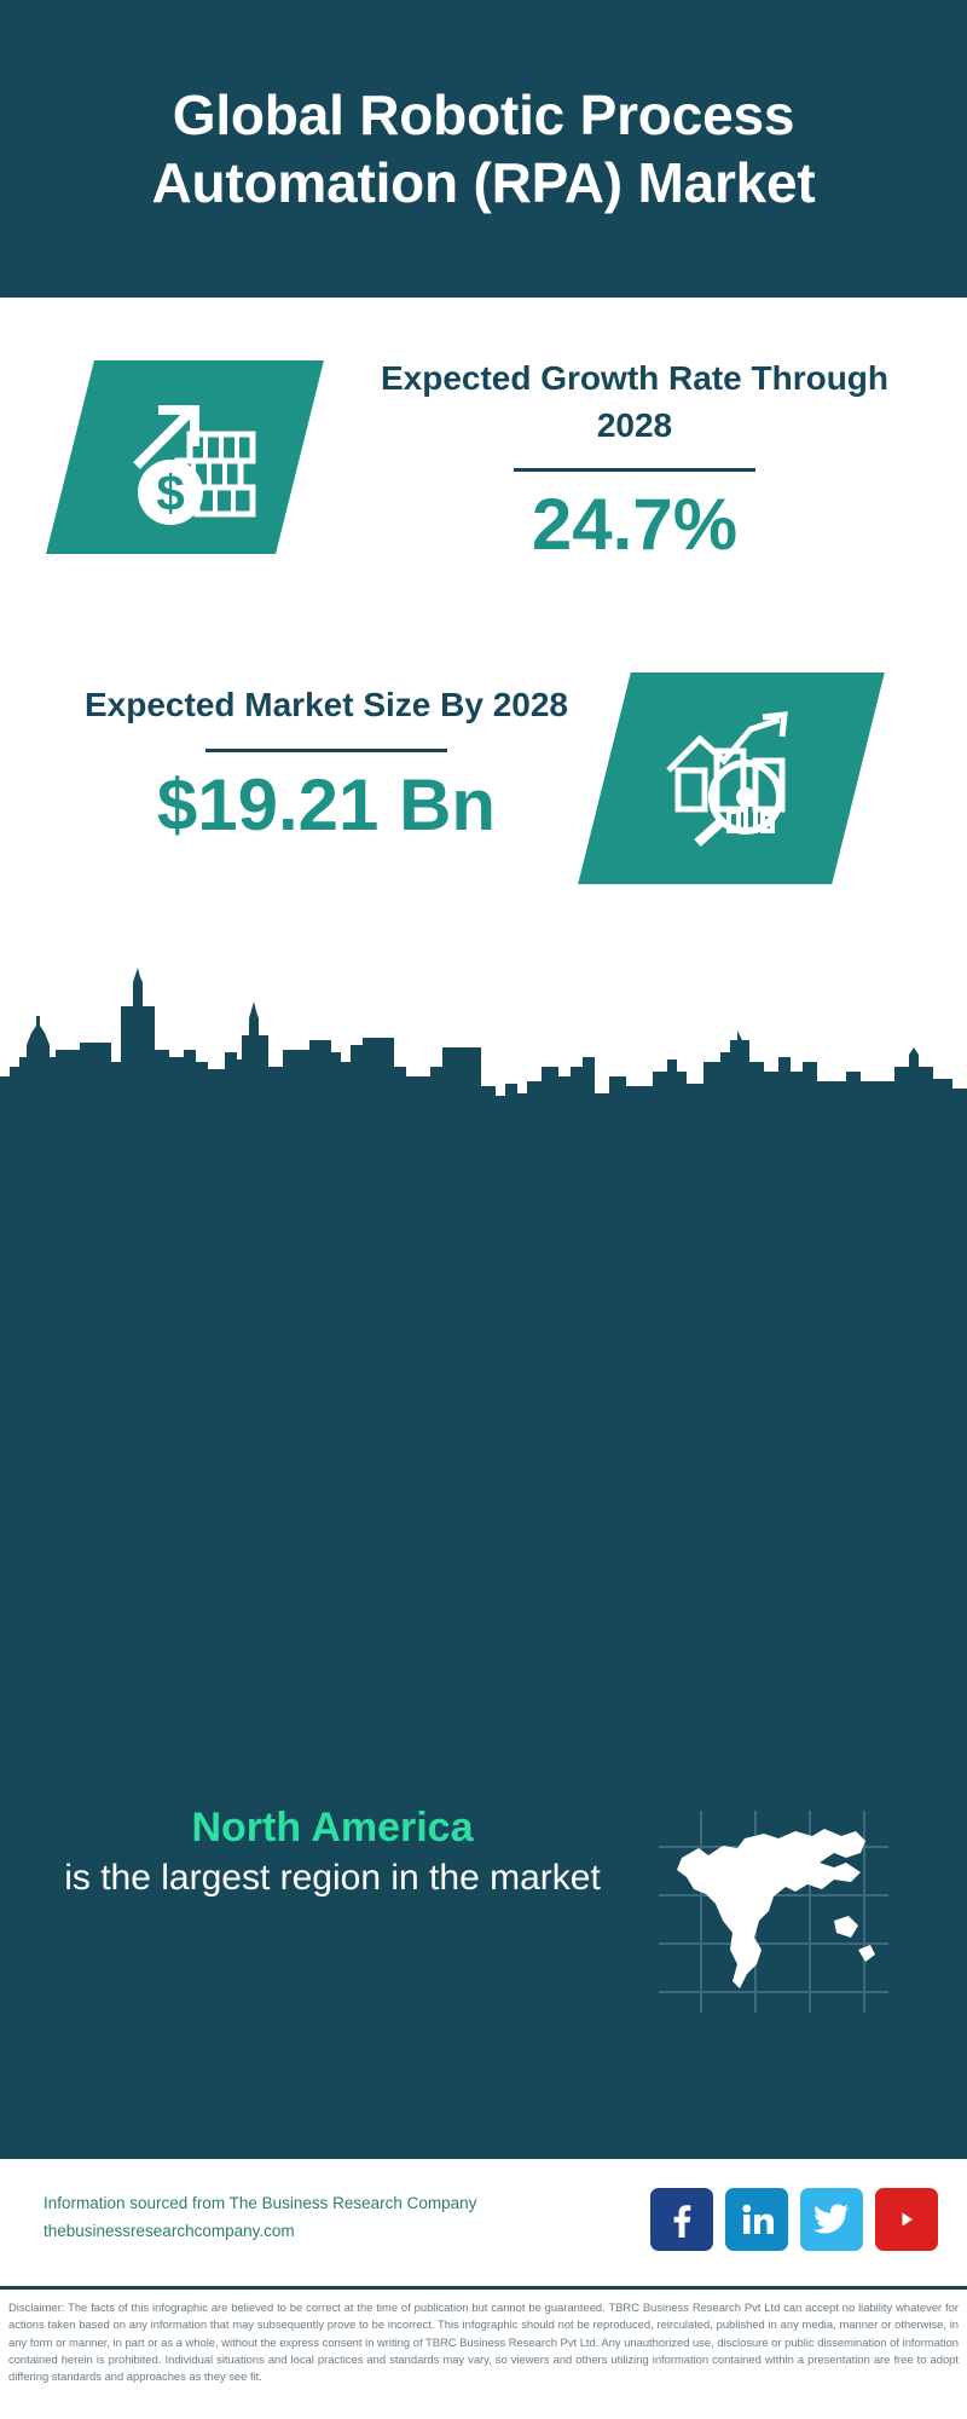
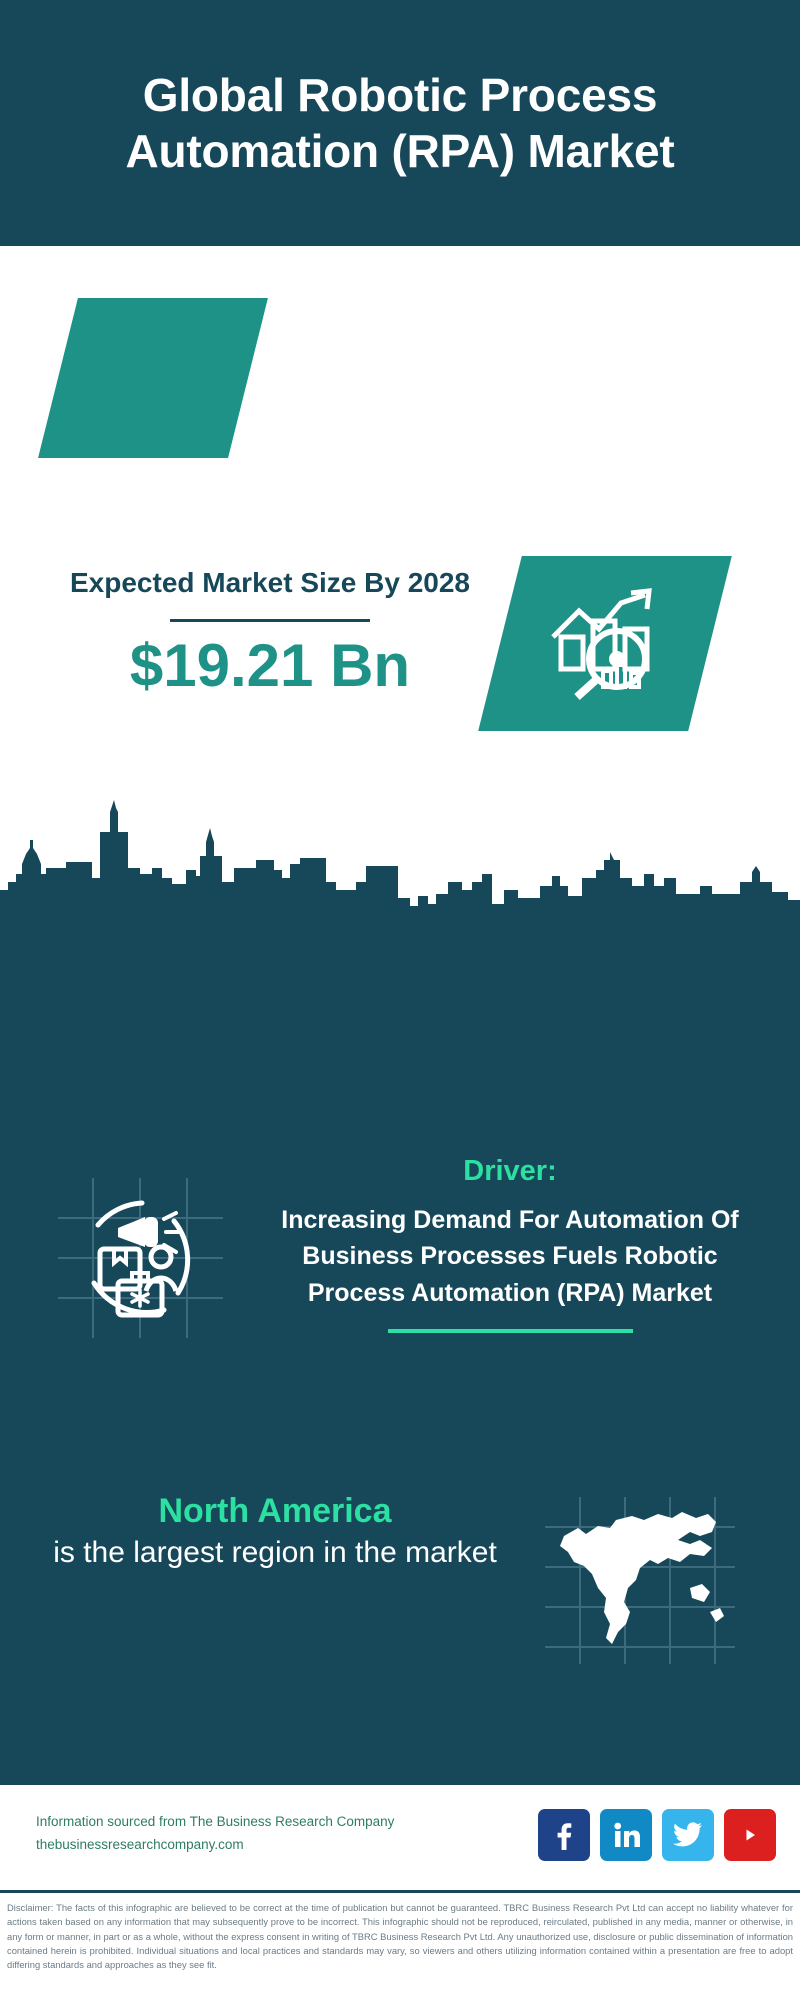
  Global Robotic Process Automation (RPA) Market
- $
- Expected Growth Rate Through 2028
- 24.7%
  Expected Market Size By 2028
  $19.21 Bn
+ Driver:
+ Increasing Demand For Automation Of Business Processes Fuels Robotic Process Automation (RPA) Market
  North America
  is the largest region in the market
  Information sourced from The Business Research Company
  thebusinessresearchcompany.com
  Disclaimer: The facts of this infographic are believed to be correct at the time of publication but cannot be guaranteed. TBRC Business Research Pvt Ltd can accept no liability whatever for actions taken based on any information that may subsequently prove to be incorrect. This infographic should not be reproduced, reircu­lated, published in any media, manner or otherwise, in any form or manner, in part or as a whole, without the express consent in writing of TBRC Business Research Pvt Ltd. Any unauthorized use, disclosure or public dissemination of information contained herein is prohibited. Individual situations and local practices and standards may vary, so viewers and others utilizing information contained within a presentation are free to adopt differing standards and approaches as they see fit.
